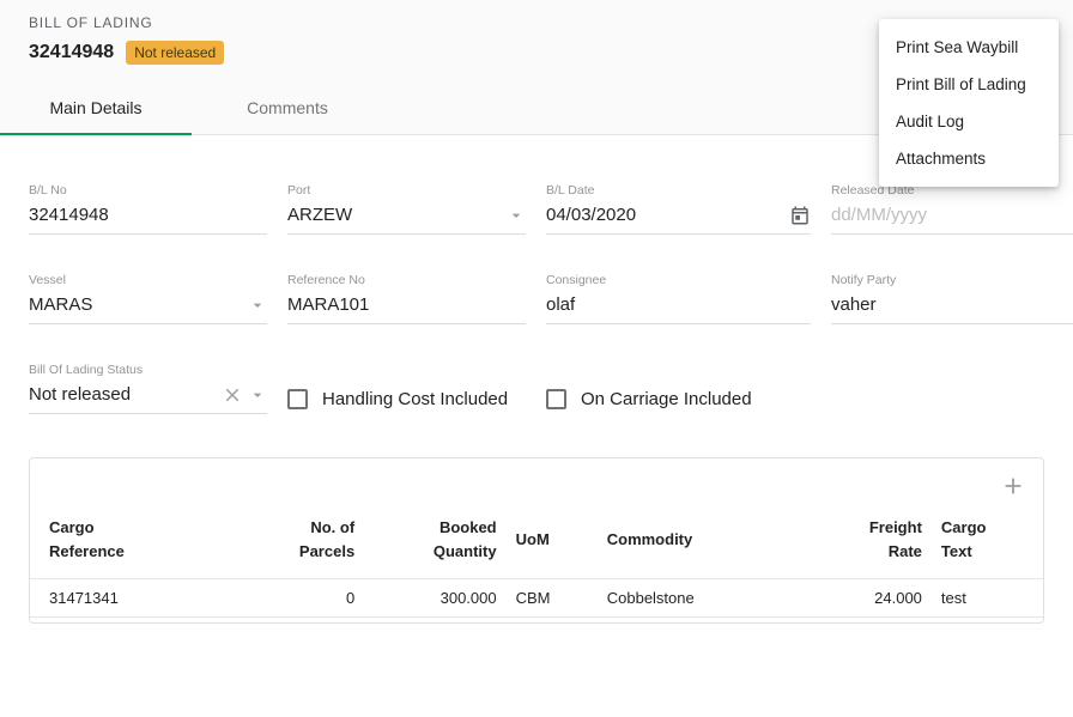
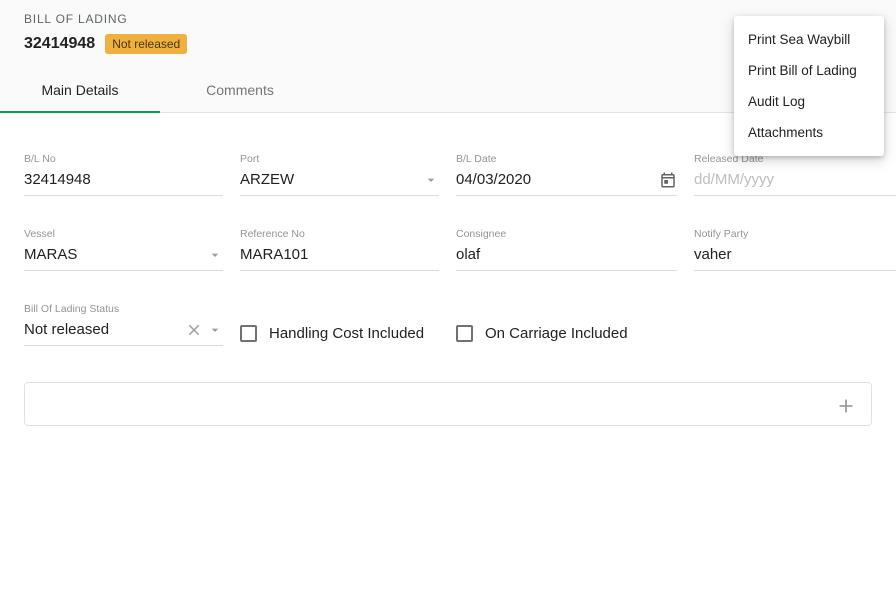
  BILL OF LADING
  32414948
  Not released
  Main Details
  Comments
  Print Sea Waybill
  Print Bill of Lading
  Audit Log
  Attachments
  B/L No
  32414948
  Port
  ARZEW
  B/L Date
  04/03/2020
  Released Date
  dd/MM/yyyy
  Vessel
  MARAS
  Reference No
  MARA101
  Consignee
  olaf
  Notify Party
  vaher
  Bill Of Lading Status
  Not released
  Handling Cost Included
  On Carriage Included
- CargoReference	No. ofParcels	BookedQuantity	UoM	Commodity	FreightRate	CargoText
- 31471341	0	300.000	CBM	Cobbelstone	24.000	test
